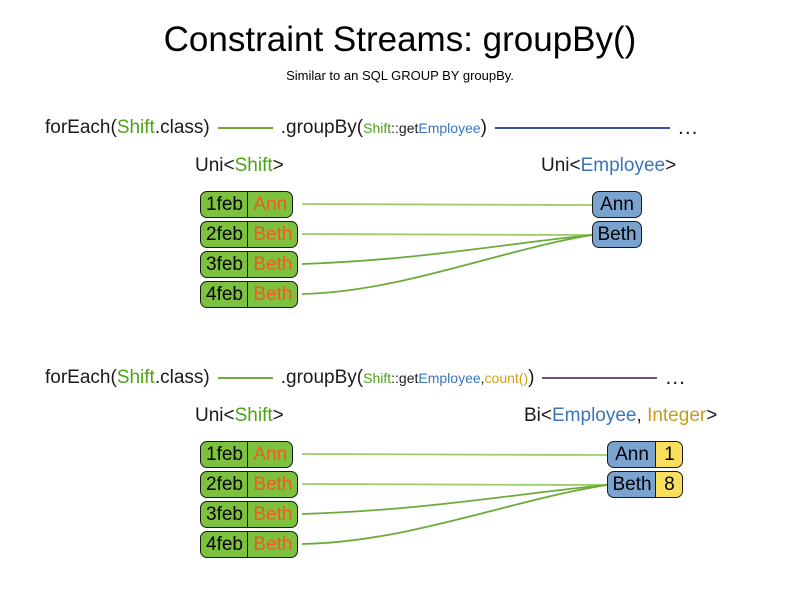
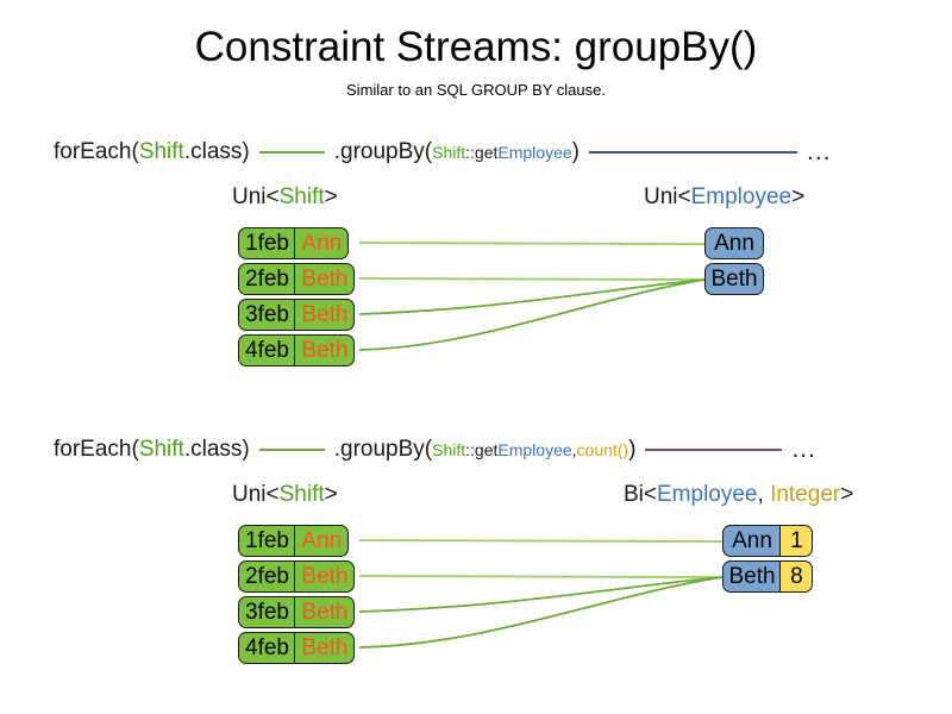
  Constraint Streams: groupBy()
- Similar to an SQL GROUP BY groupBy.
+ Similar to an SQL GROUP BY clause.
  forEach(
  Shift
  .class)
  .groupBy(
  Shift
  ::get
  Employee
  )
  ...
  Uni<Shift>
  Uni<Employee>
  1feb
  Ann
  2feb
  Beth
  3feb
  Beth
  4feb
  Beth
  Ann
  Beth
  forEach(
  Shift
  .class)
  .groupBy(
  Shift
  ::get
  Employee
  ,
  count()
  )
  ...
  Uni<Shift>
  Bi<Employee, Integer>
  1feb
  Ann
  2feb
  Beth
  3feb
  Beth
  4feb
  Beth
  Ann
  1
  Beth
  8
